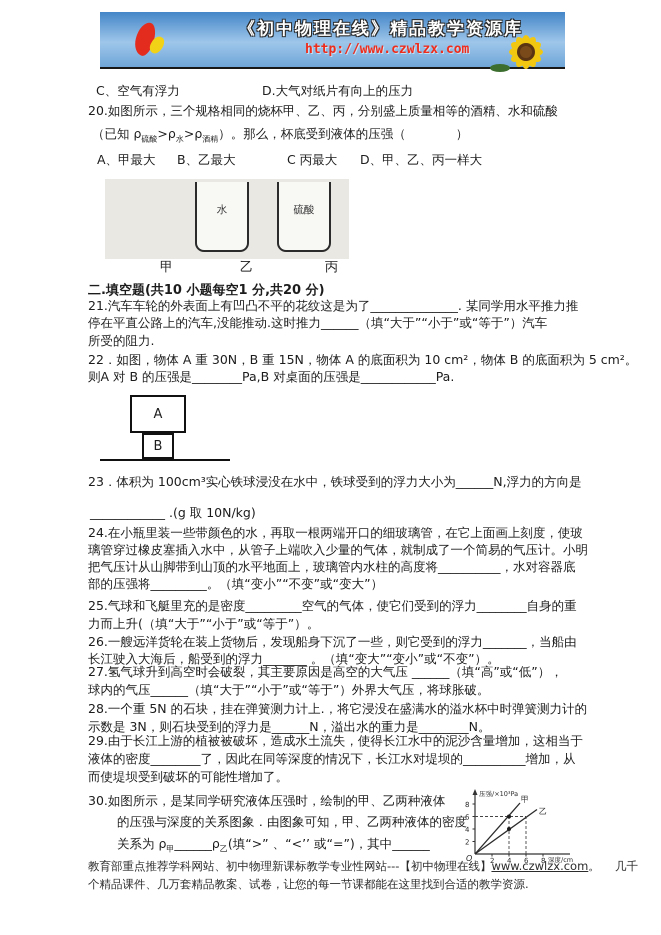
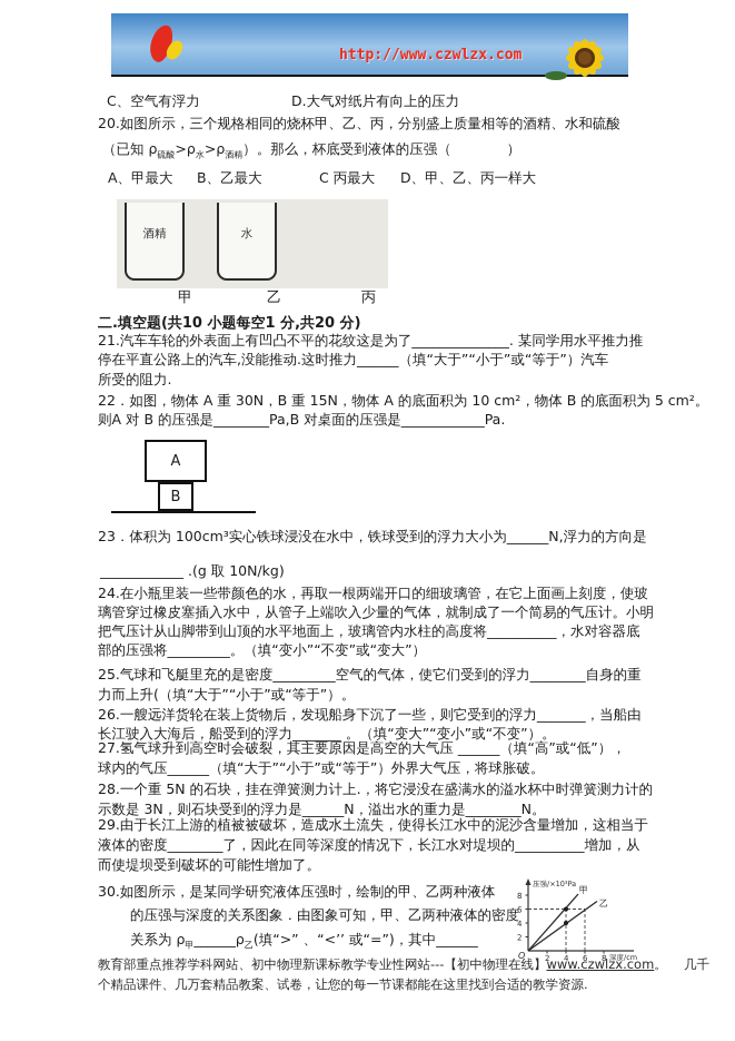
- 《初中物理在线》精品教学资源库
  http://www.czwlzx.com
  C、空气有浮力
  D.大气对纸片有向上的压力
  20.如图所示，三个规格相同的烧杯甲、乙、丙，分别盛上质量相等的酒精、水和硫酸
  （已知 ρ硫酸>ρ水>ρ酒精）。那么，杯底受到液体的压强（ ）
  A、甲最大
  B、乙最大
  C 丙最大
  D、甲、乙、丙一样大
+ 酒精
  水
- 硫酸
  甲
  乙
  丙
  二.填空题(共10 小题每空1 分,共20 分)
  21.汽车车轮的外表面上有凹凸不平的花纹这是为了______________. 某同学用水平推力推
  停在平直公路上的汽车,没能推动.这时推力______（填“大于”“小于”或“等于”）汽车
  所受的阻力.
  22．如图，物体 A 重 30N，B 重 15N，物体 A 的底面积为 10 cm²，物体 B 的底面积为 5 cm²。
  则A 对 B 的压强是________Pa,B 对桌面的压强是____________Pa.
  A
  B
  23．体积为 100cm³实心铁球浸没在水中，铁球受到的浮力大小为______N,浮力的方向是
  ____________ .(g 取 10N/kg)
  24.在小瓶里装一些带颜色的水，再取一根两端开口的细玻璃管，在它上面画上刻度，使玻
  璃管穿过橡皮塞插入水中，从管子上端吹入少量的气体，就制成了一个简易的气压计。小明
  把气压计从山脚带到山顶的水平地面上，玻璃管内水柱的高度将__________，水对容器底
  部的压强将_________。（填“变小”“不变”或“变大”）
  25.气球和飞艇里充的是密度_________空气的气体，使它们受到的浮力________自身的重
  力而上升(（填“大于”“小于”或“等于”）。
  26.一艘远洋货轮在装上货物后，发现船身下沉了一些，则它受到的浮力_______，当船由
  长江驶入大海后，船受到的浮力_______ 。（填“变大”“变小”或“不变”）。
  27.氢气球升到高空时会破裂，其主要原因是高空的大气压 ______（填“高”或“低”），
  球内的气压______（填“大于”“小于”或“等于”）外界大气压，将球胀破。
  28.一个重 5N 的石块，挂在弹簧测力计上.，将它浸没在盛满水的溢水杯中时弹簧测力计的
  示数是 3N，则石块受到的浮力是______N，溢出水的重力是________N。
  29.由于长江上游的植被被破坏，造成水土流失，使得长江水中的泥沙含量增加，这相当于
  液体的密度________了，因此在同等深度的情况下，长江水对堤坝的__________增加，从
  而使堤坝受到破坏的可能性增加了。
  30.如图所示，是某同学研究液体压强时，绘制的甲、乙两种液体
  的压强与深度的关系图象．由图象可知，甲、乙两种液体的密度
  关系为 ρ甲______ρ乙(填“>” 、“<’’ 或“=”)，其中______
  压强/×10³Pa
  深度/cm
  8
  6
  4
  2
  2
  4
  6
  8
  O
  甲
  乙
  教育部重点推荐学科网站、初中物理新课标教学专业性网站---【初中物理在线】www.czwlzx.com。 几千
  个精品课件、几万套精品教案、试卷，让您的每一节课都能在这里找到合适的教学资源.
